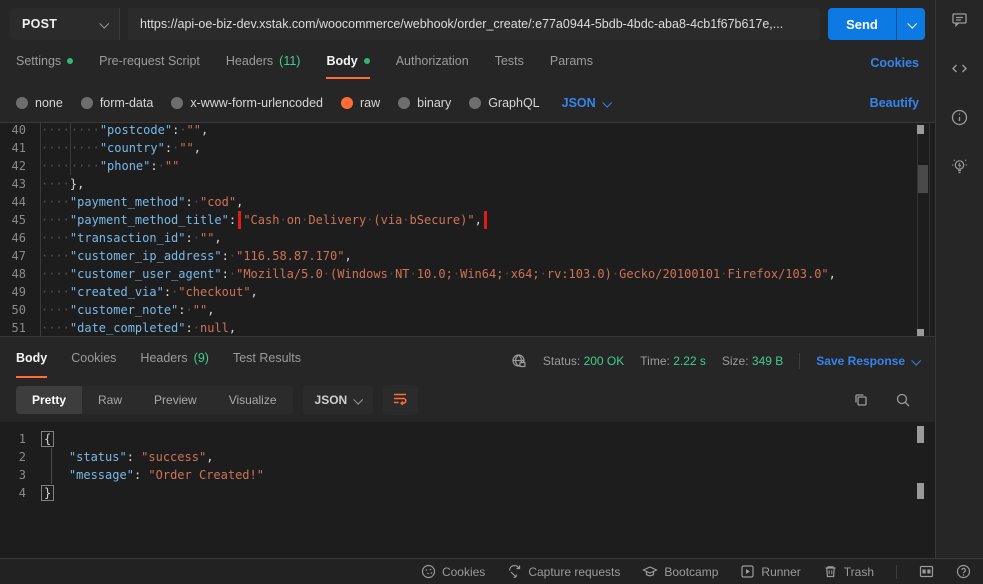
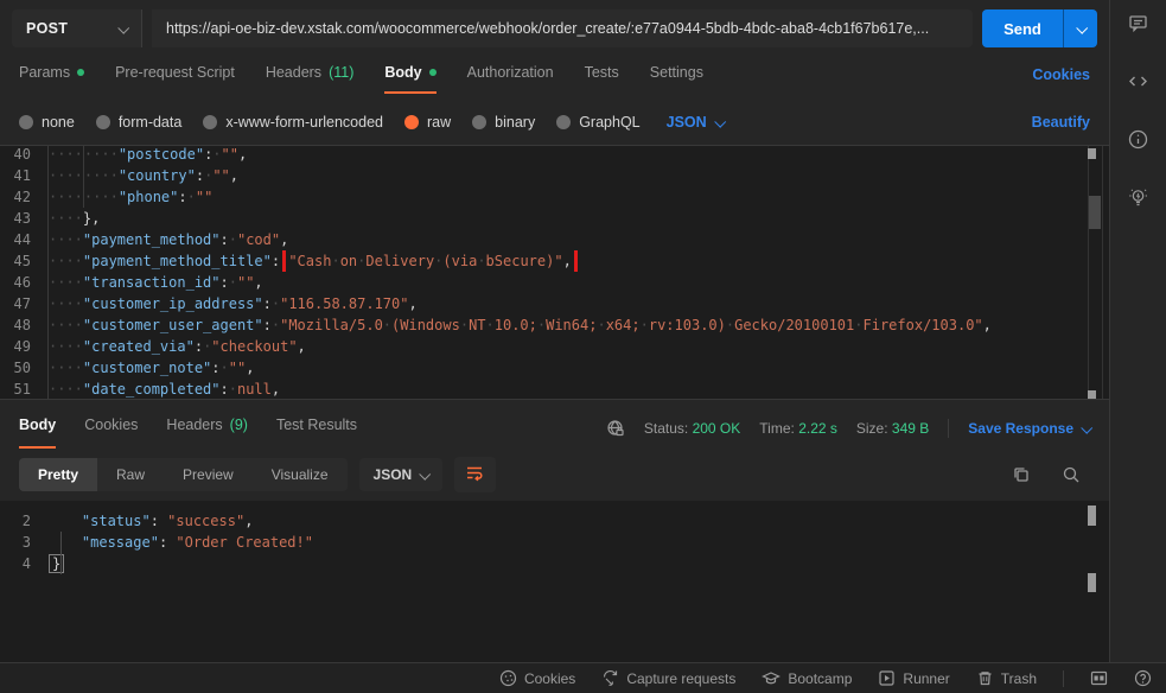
  POST
  https://api-oe-biz-dev.xstak.com/woocommerce/webhook/order_create/:e77a0944-5bdb-4bdc-aba8-4cb1f67b617e,...
  Send
- Settings
+ Params
  Pre-request Script
  Headers
  (11)
  Body
  Authorization
  Tests
- Params
+ Settings
  Cookies
  none
  form-data
  x-www-form-urlencoded
  raw
  binary
  GraphQL
  JSON
  Beautify
  40
  ········"postcode":·"",
  41
  ········"country":·"",
  42
  ········"phone":·""
  43
  ····},
  44
  ····"payment_method":·"cod",
  45
  ····"payment_method_title":·"Cash·on·Delivery·(via·bSecure)",
  46
  ····"transaction_id":·"",
  47
  ····"customer_ip_address":·"116.58.87.170",
  48
  ····"customer_user_agent":·"Mozilla/5.0·(Windows·NT·10.0;·Win64;·x64;·rv:103.0)·Gecko/20100101·Firefox/103.0",
  49
  ····"created_via":·"checkout",
  50
  ····"customer_note":·"",
  51
  ····"date_completed":·null,
  Body
  Cookies
  Headers
  (9)
  Test Results
  Status: 200 OK
  Time: 2.22 s
  Size: 349 B
  Save Response
  Pretty
  Raw
  Preview
  Visualize
  JSON
- 1
- {
  2
  "status": "success",
  3
  "message": "Order Created!"
  4
  }
  Cookies
  Capture requests
  Bootcamp
  Runner
  Trash
